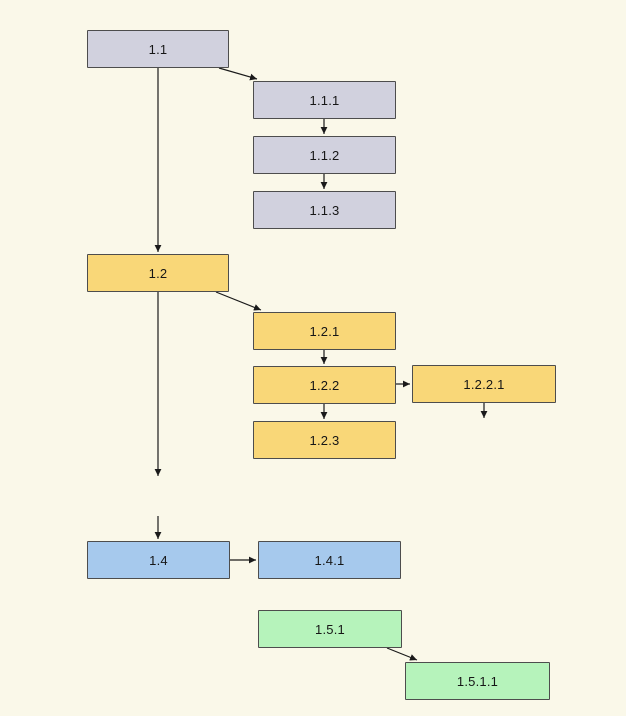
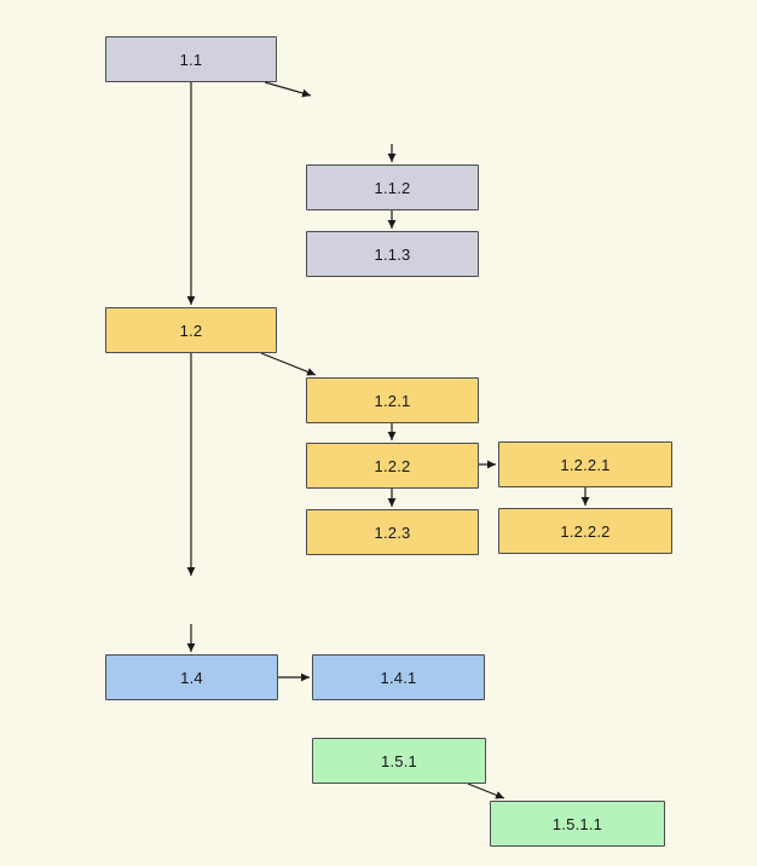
  1.1
- 1.1.1
  1.1.2
  1.1.3
  1.2
  1.2.1
  1.2.2
  1.2.3
  1.2.2.1
+ 1.2.2.2
  1.4
  1.4.1
  1.5.1
  1.5.1.1
